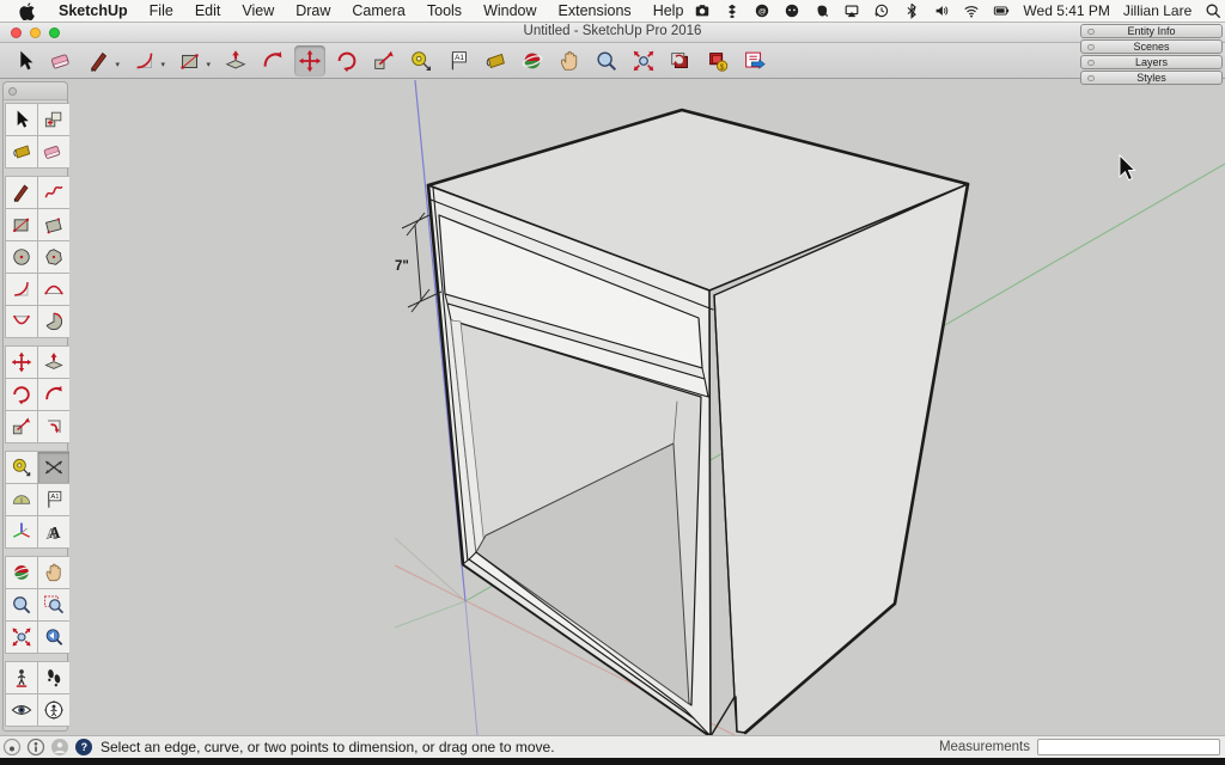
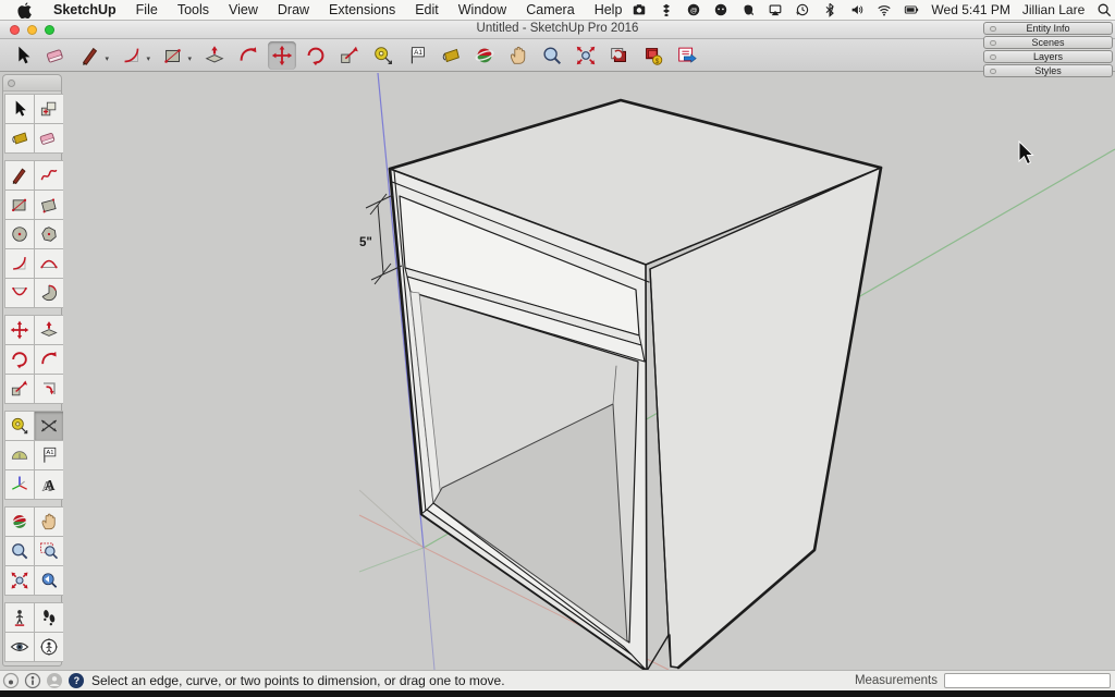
- 7"
+ 5"
  SketchUp
  File
- Edit
+ Tools
  View
  Draw
- Camera
+ Extensions
- Tools
+ Edit
  Window
- Extensions
+ Camera
  Help
  Wed 5:41 PM
  Jillian Lare
  Untitled - SketchUp Pro 2016
  Entity Info
  Scenes
  Layers
  Styles
  A
  ?
  Select an edge, curve, or two points to dimension, or drag one to move.
  Measurements
